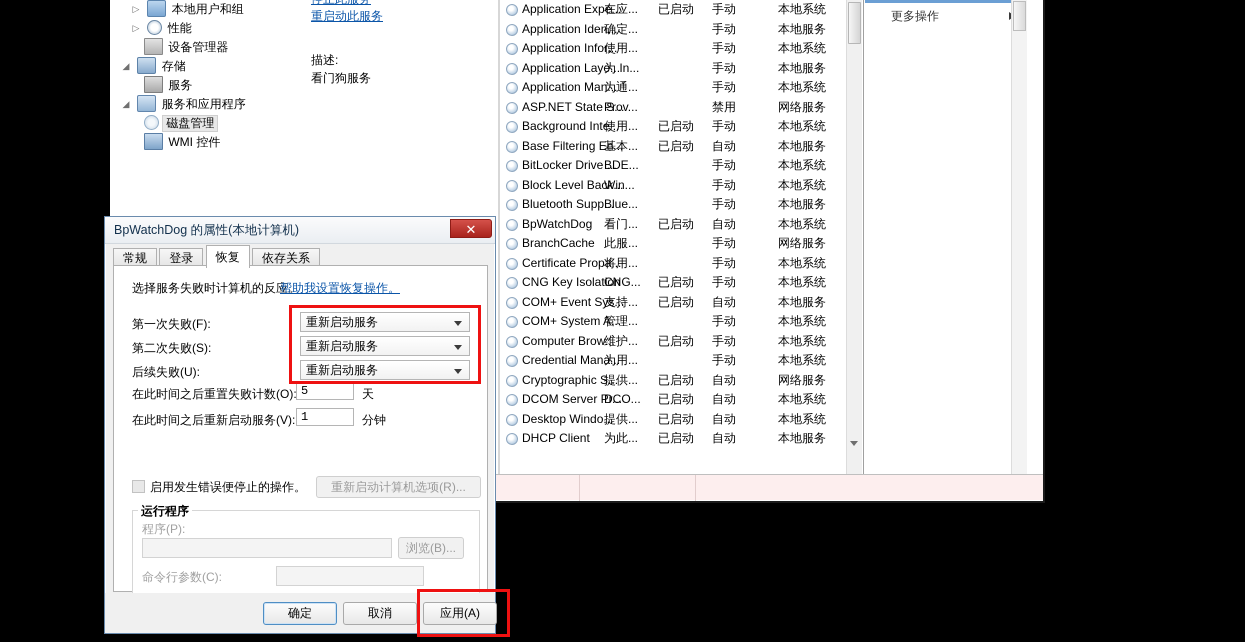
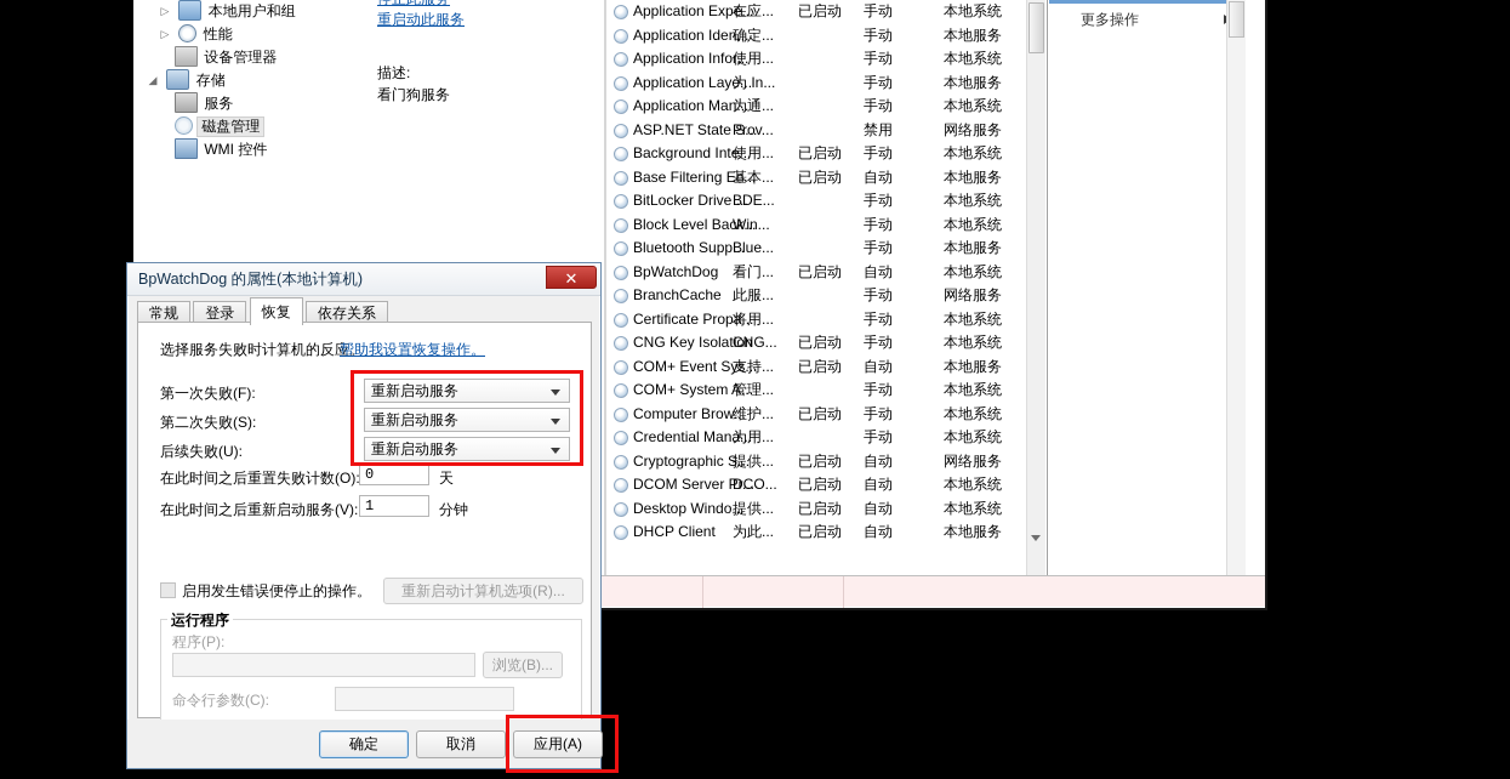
  ▷ 本地用户和组
  ▷ 性能
  设备管理器
  ◢ 存储
  服务
- ◢ 服务和应用程序
  磁盘管理
  WMI 控件
  重启动此服务
  描述:
  看门狗服务
  Application Expe...
  在应...
  已启动
  手动
  本地系统
  Application Iden...
  确定...
  手动
  本地服务
  Application Infor...
  使用...
  手动
  本地系统
  Application Laye...
  为 In...
  手动
  本地服务
  Application Man...
  为通...
  手动
  本地系统
  ASP.NET State S...
  Prov...
  禁用
  网络服务
  Background Inte...
  使用...
  已启动
  手动
  本地系统
  Base Filtering En...
  基本...
  已启动
  自动
  本地服务
  BitLocker Drive ...
  BDE...
  手动
  本地系统
  Block Level Back...
  Win...
  手动
  本地系统
  Bluetooth Supp...
  Blue...
  手动
  本地服务
  BpWatchDog
  看门...
  已启动
  自动
  本地系统
  BranchCache
  此服...
  手动
  网络服务
  Certificate Propa...
  将用...
  手动
  本地系统
  CNG Key Isolation
  CNG...
  已启动
  手动
  本地系统
  COM+ Event Sys...
  支持...
  已启动
  自动
  本地服务
  COM+ System A...
  管理...
  手动
  本地系统
  Computer Brow...
  维护...
  已启动
  手动
  本地系统
  Credential Mana...
  为用...
  手动
  本地系统
  Cryptographic S...
  提供...
  已启动
  自动
  网络服务
  DCOM Server Pr...
  DCO...
  已启动
  自动
  本地系统
  Desktop Windo...
  提供...
  已启动
  自动
  本地系统
  DHCP Client
  为此...
  已启动
  自动
  本地服务
  更多操作
  BpWatchDog 的属性(本地计算机)
  ✕
  常规 登录 恢复 依存关系
  选择服务失败时计算机的反应。
  帮助我设置恢复操作。
  第一次失败(F):
  重新启动服务
  第二次失败(S):
  重新启动服务
  后续失败(U):
  重新启动服务
  在此时间之后重置失败计数(O):
- 5
+ 0
  天
  在此时间之后重新启动服务(V):
  1
  分钟
  启用发生错误便停止的操作。
  重新启动计算机选项(R)...
  运行程序
  程序(P):
  浏览(B)...
  命令行参数(C):
  确定
  取消
  应用(A)
